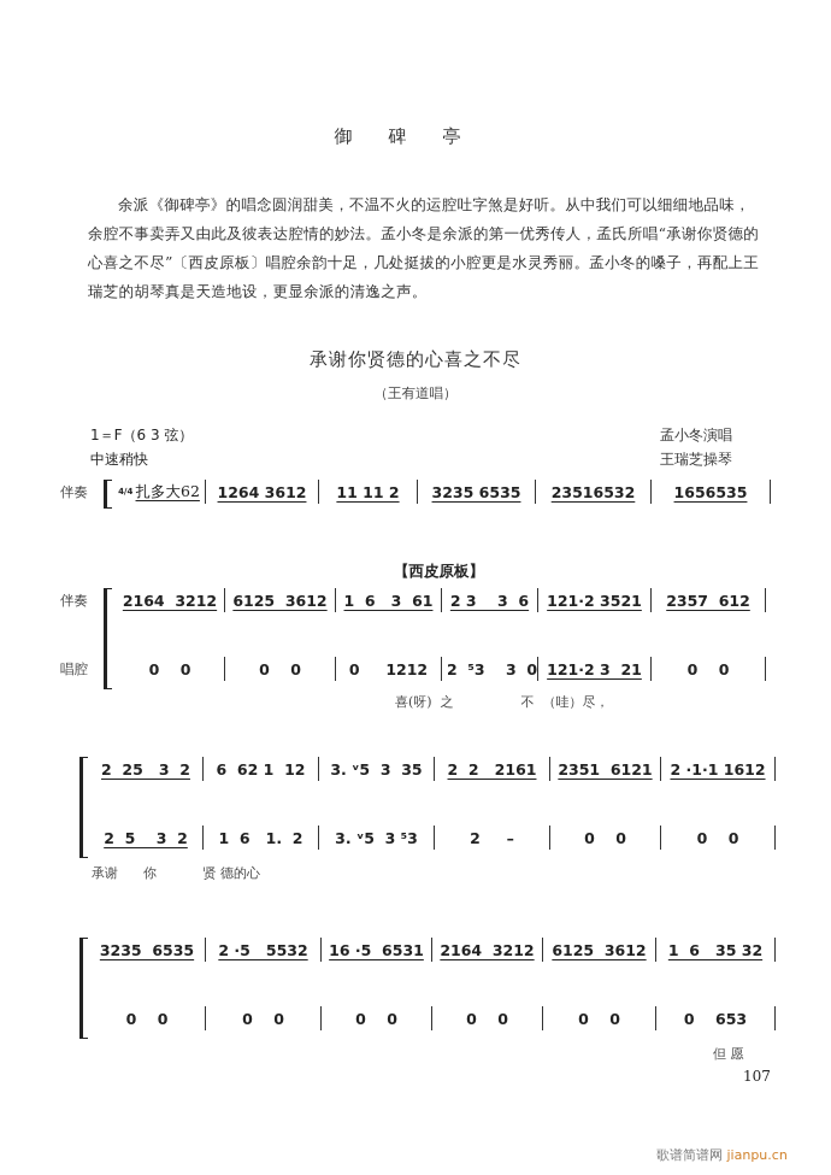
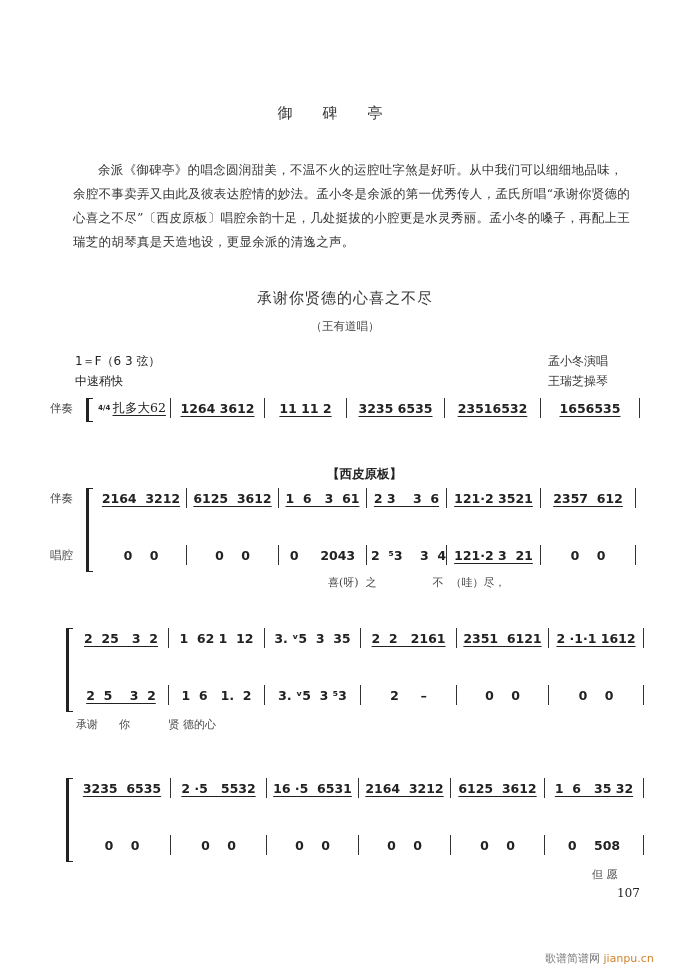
  御碑亭
  余派《御碑亭》的唱念圆润甜美，不温不火的运腔吐字煞是好听。从中我们可以细细地品味，余腔不事卖弄又由此及彼表达腔情的妙法。孟小冬是余派的第一优秀传人，孟氏所唱“承谢你贤德的心喜之不尽”〔西皮原板〕唱腔余韵十足，几处挺拔的小腔更是水灵秀丽。孟小冬的嗓子，再配上王瑞芝的胡琴真是天造地设，更显余派的清逸之声。
  承谢你贤德的心喜之不尽
  （王有道唱）
  1＝F（6 3 弦）
  中速稍快
  孟小冬演唱
  王瑞芝操琴
  伴奏
  4/4
  扎多大62
  1264 3612
  11 11 2
  3235 6535
  23516532
  1656535
  【西皮原板】
  伴奏
  唱腔
  2164 3212
  6125 3612
  1 6 3 61
  2 3 3 6
  121·2 3521
  2357 612
  0 0
  0 0
- 0 1212
+ 0 2043
- 2 ⁵3 3 0
+ 2 ⁵3 3 4
  121·2 3 21
  0 0
  喜(呀) 之 不 （哇）尽，
  2 25 3 2
- 6 62 1 12
+ 1 62 1 12
  3. ᵛ5 3 35
  2 2 2161
  2351 6121
  2 ·1·1 1612
  2 5 3 2
  1 6 1. 2
  3. ᵛ5 3 ⁵3
  2 –
  0 0
  0 0
  承谢 你 贤 德的心
  3235 6535
  2 ·5 5532
  16 ·5 6531
  2164 3212
  6125 3612
  1 6 35 32
  0 0
  0 0
  0 0
  0 0
  0 0
- 0 653
+ 0 508
  但 愿
  107
  歌谱简谱网 jianpu.cn
